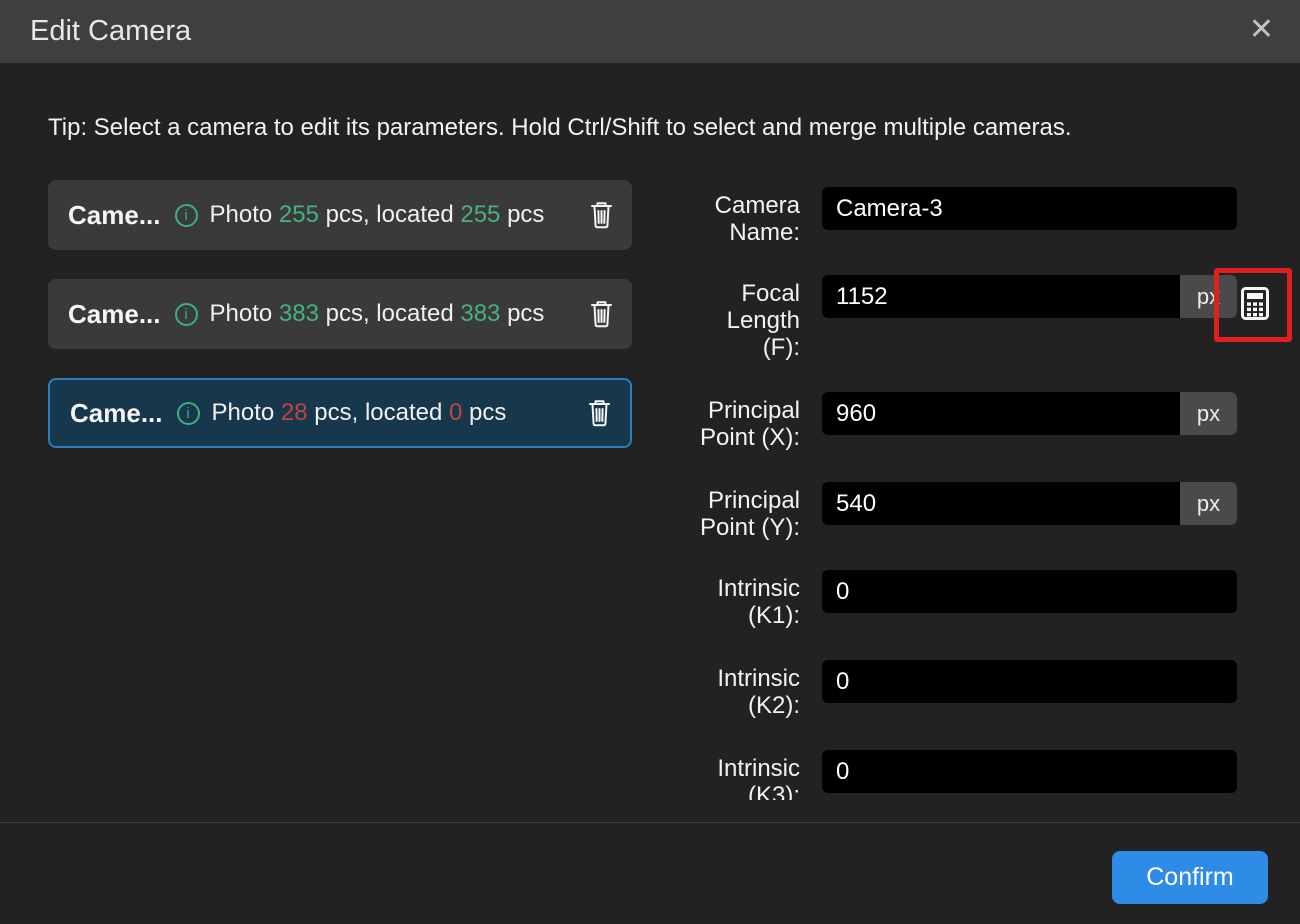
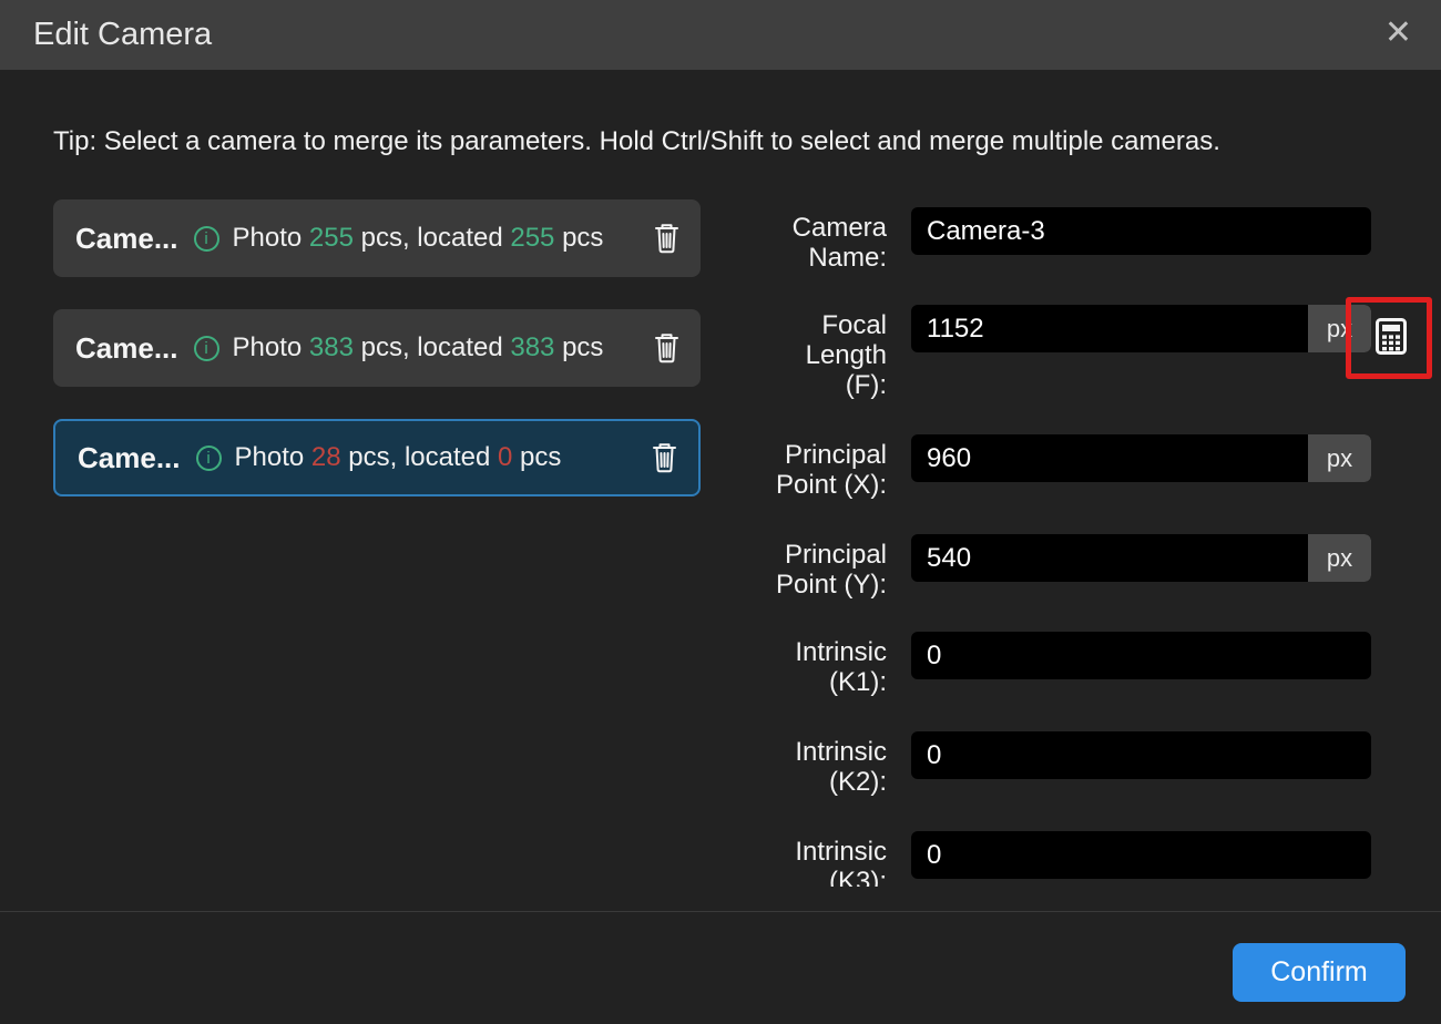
  Edit Camera
  ✕
- Tip: Select a camera to edit its parameters. Hold Ctrl/Shift to select and merge multiple cameras.
+ Tip: Select a camera to merge its parameters. Hold Ctrl/Shift to select and merge multiple cameras.
  Camera Name:
  Camera-3
  Focal Length (F):
  1152
  px
  Principal Point (X):
  960
  px
  Principal Point (Y):
  540
  px
  Intrinsic (K1):
  0
  Intrinsic (K2):
  0
  Intrinsic (K3):
  0
  Came...
  i
  Photo 255 pcs, located 255 pcs
  Came...
  i
  Photo 383 pcs, located 383 pcs
  Came...
  i
  Photo 28 pcs, located 0 pcs
  Confirm
